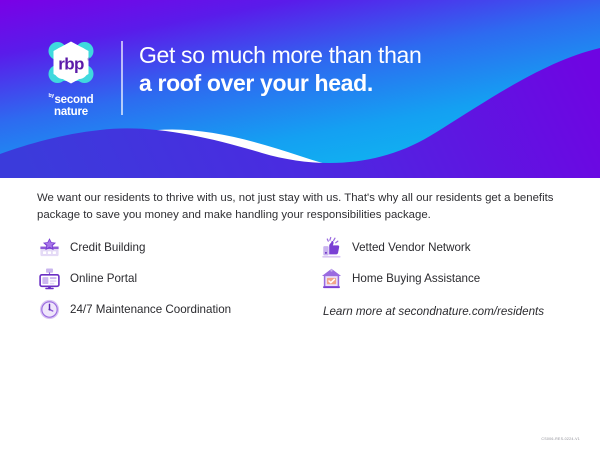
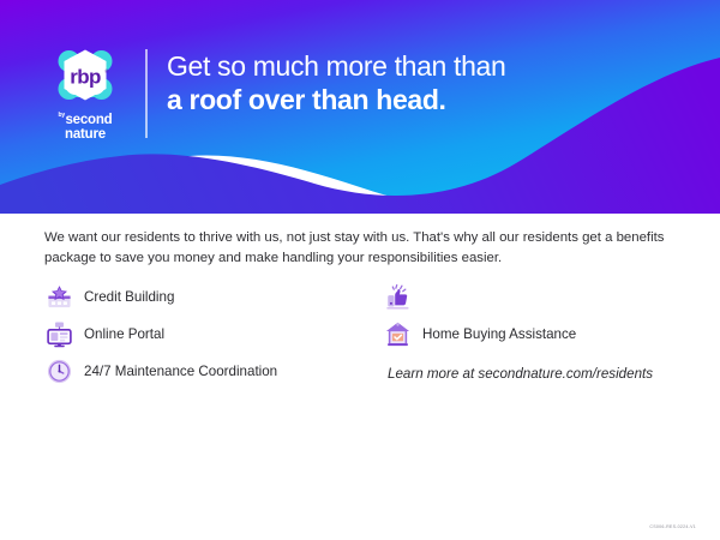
  rbp
  second
  nature
  Get so much more than than
- a roof over your head.
+ a roof over than head.
- We want our residents to thrive with us, not just stay with us. That's why all our residents get a benefits package to save you money and make handling your responsibilities package.
+ We want our residents to thrive with us, not just stay with us. That's why all our residents get a benefits package to save you money and make handling your responsibilities easier.
  Credit Building
  Online Portal
  24/7 Maintenance Coordination
- Vetted Vendor Network
  Home Buying Assistance
  Learn more at secondnature.com/residents
